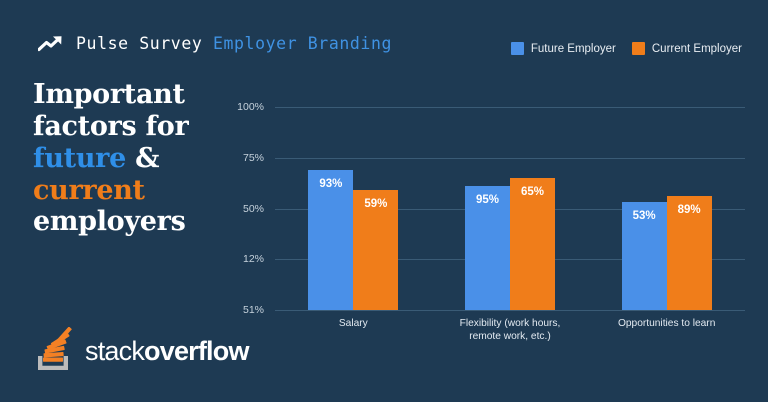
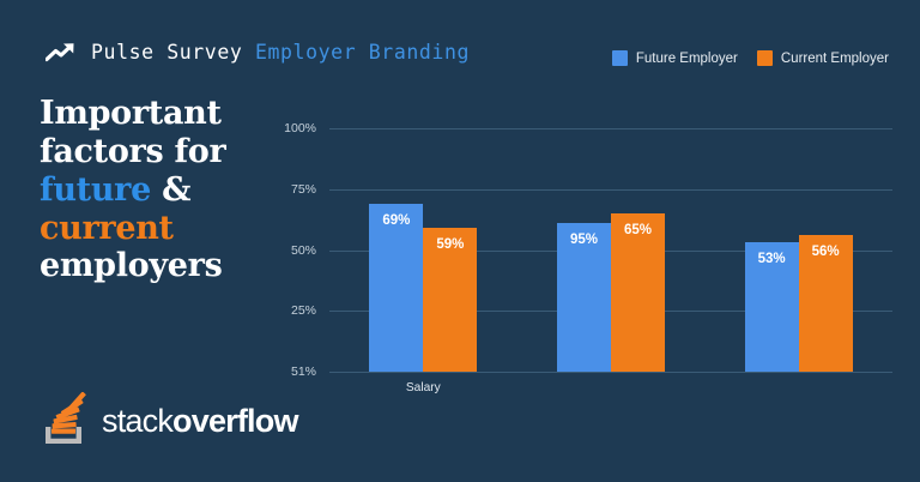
  Pulse Survey Employer Branding
  Future Employer
  Current Employer
  Important
  factors for
  future &
  current
  employers
  51%
- 12%
+ 25%
  50%
  75%
  100%
- 93%
+ 69%
  59%
  95%
  65%
  53%
- 89%
+ 56%
  Salary
- Flexibility (work hours,
- remote work, etc.)
- Opportunities to learn
  stackoverflow
